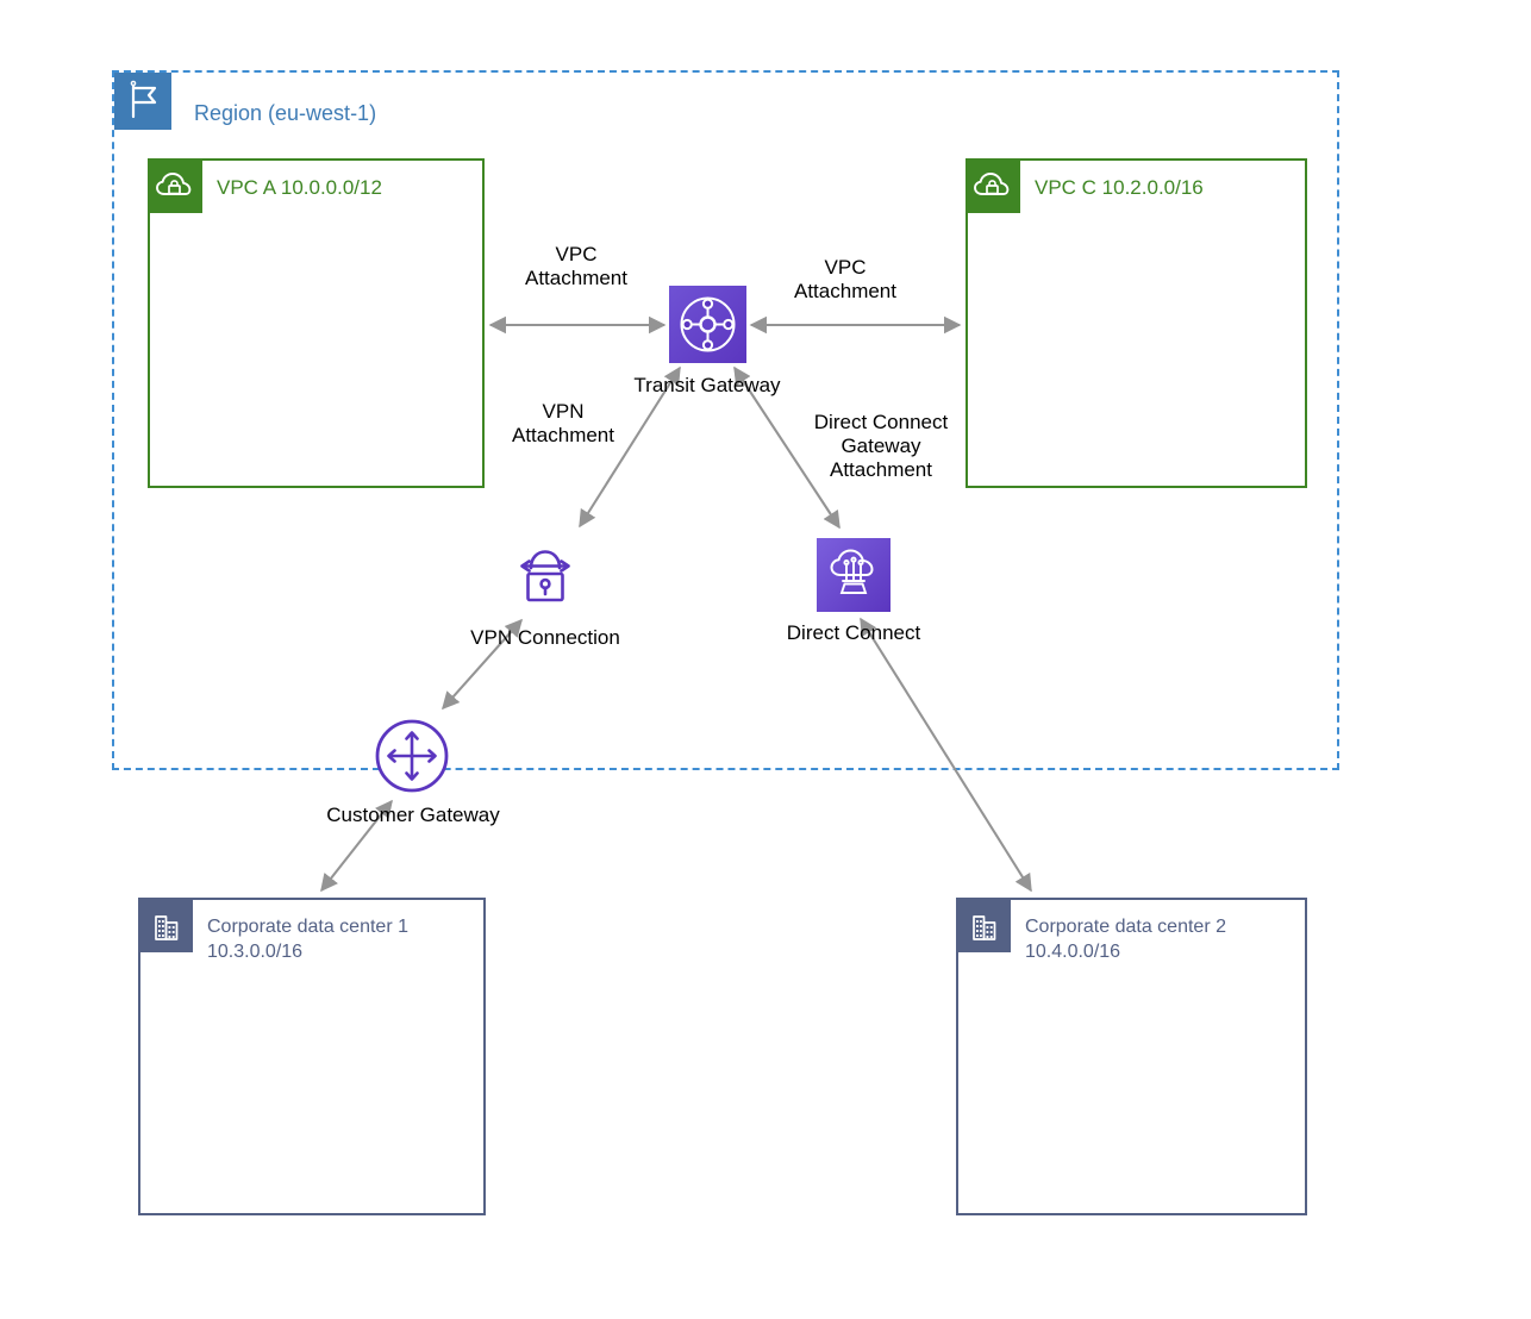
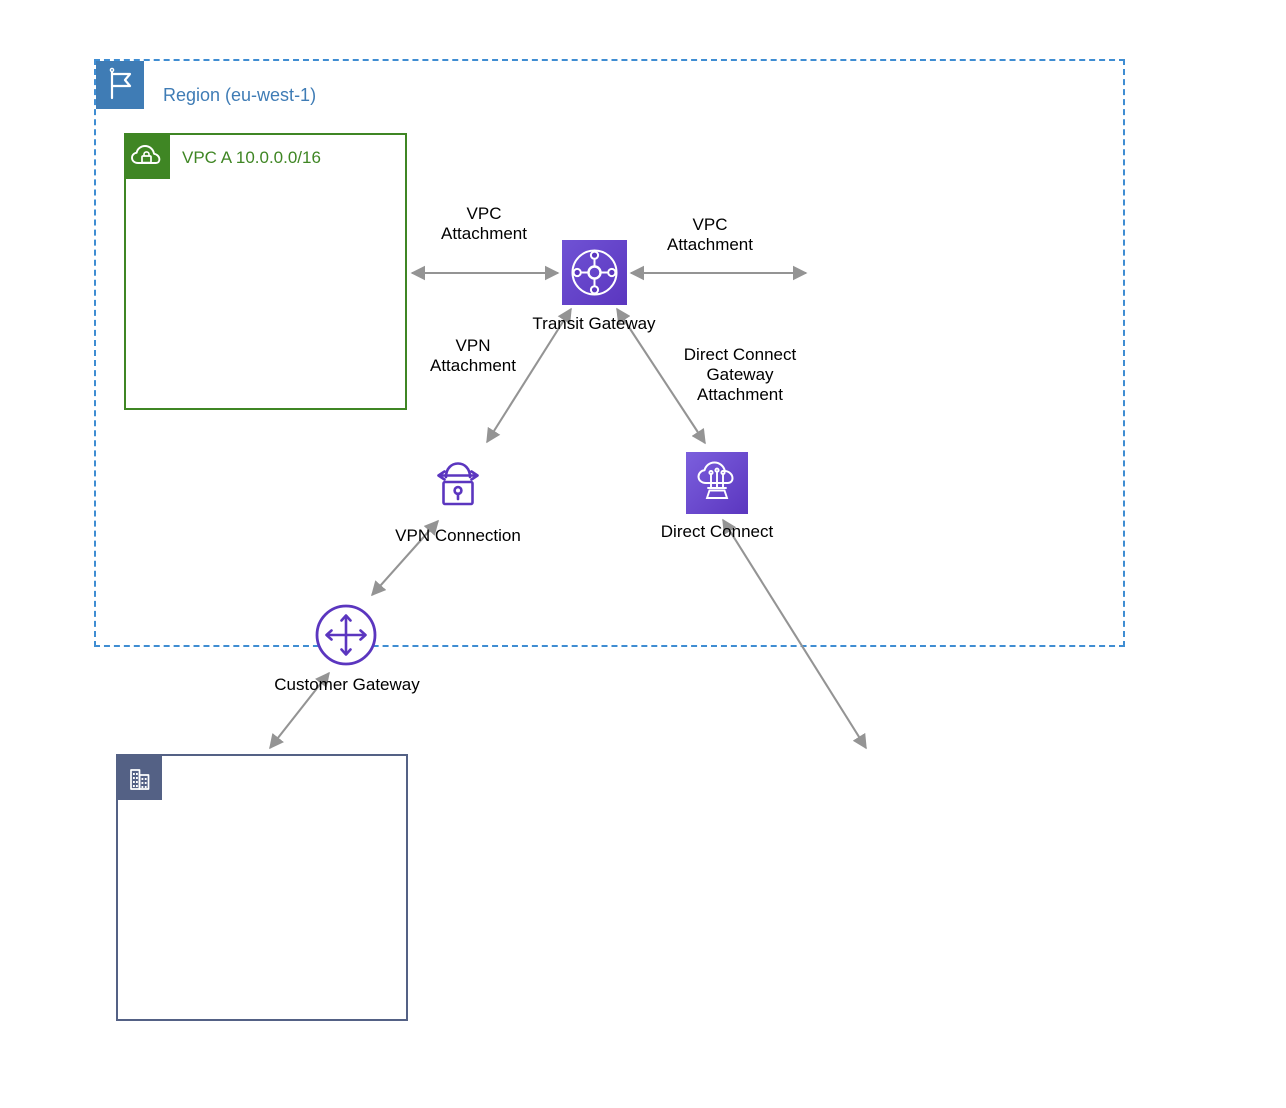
  Region (eu-west-1)
- VPC A 10.0.0.0/12
+ VPC A 10.0.0.0/16
- VPC C 10.2.0.0/16
- Corporate data center 1
- 10.3.0.0/16
- Corporate data center 2
- 10.4.0.0/16
  Transit Gateway
  VPN Connection
  Direct Connect
  Customer Gateway
  VPC
  Attachment
  VPC
  Attachment
  VPN
  Attachment
  Direct Connect
  Gateway
  Attachment
